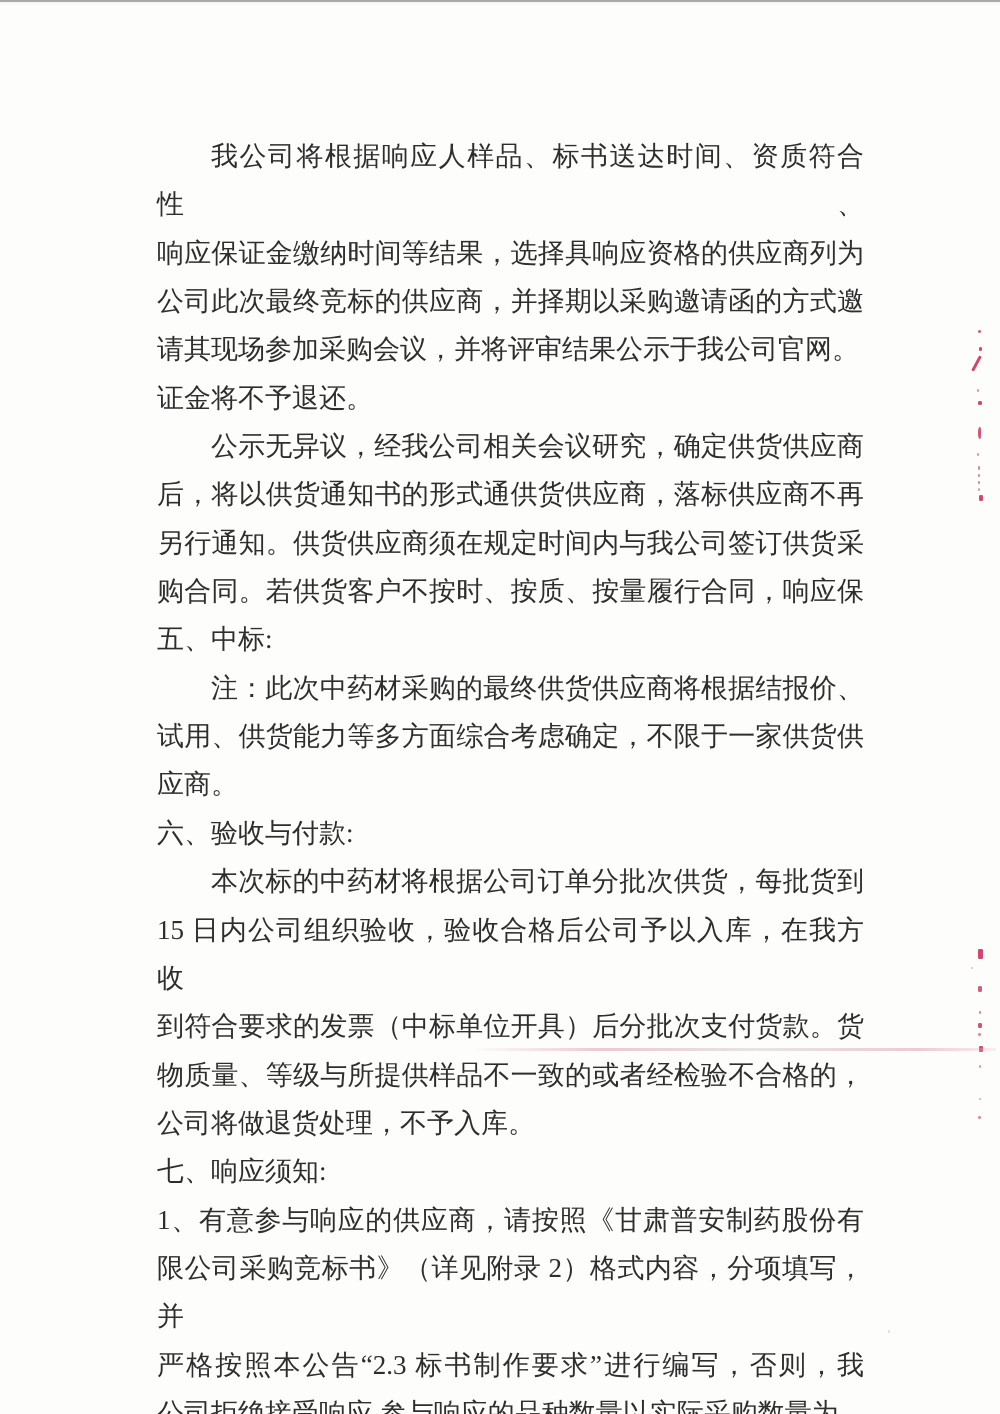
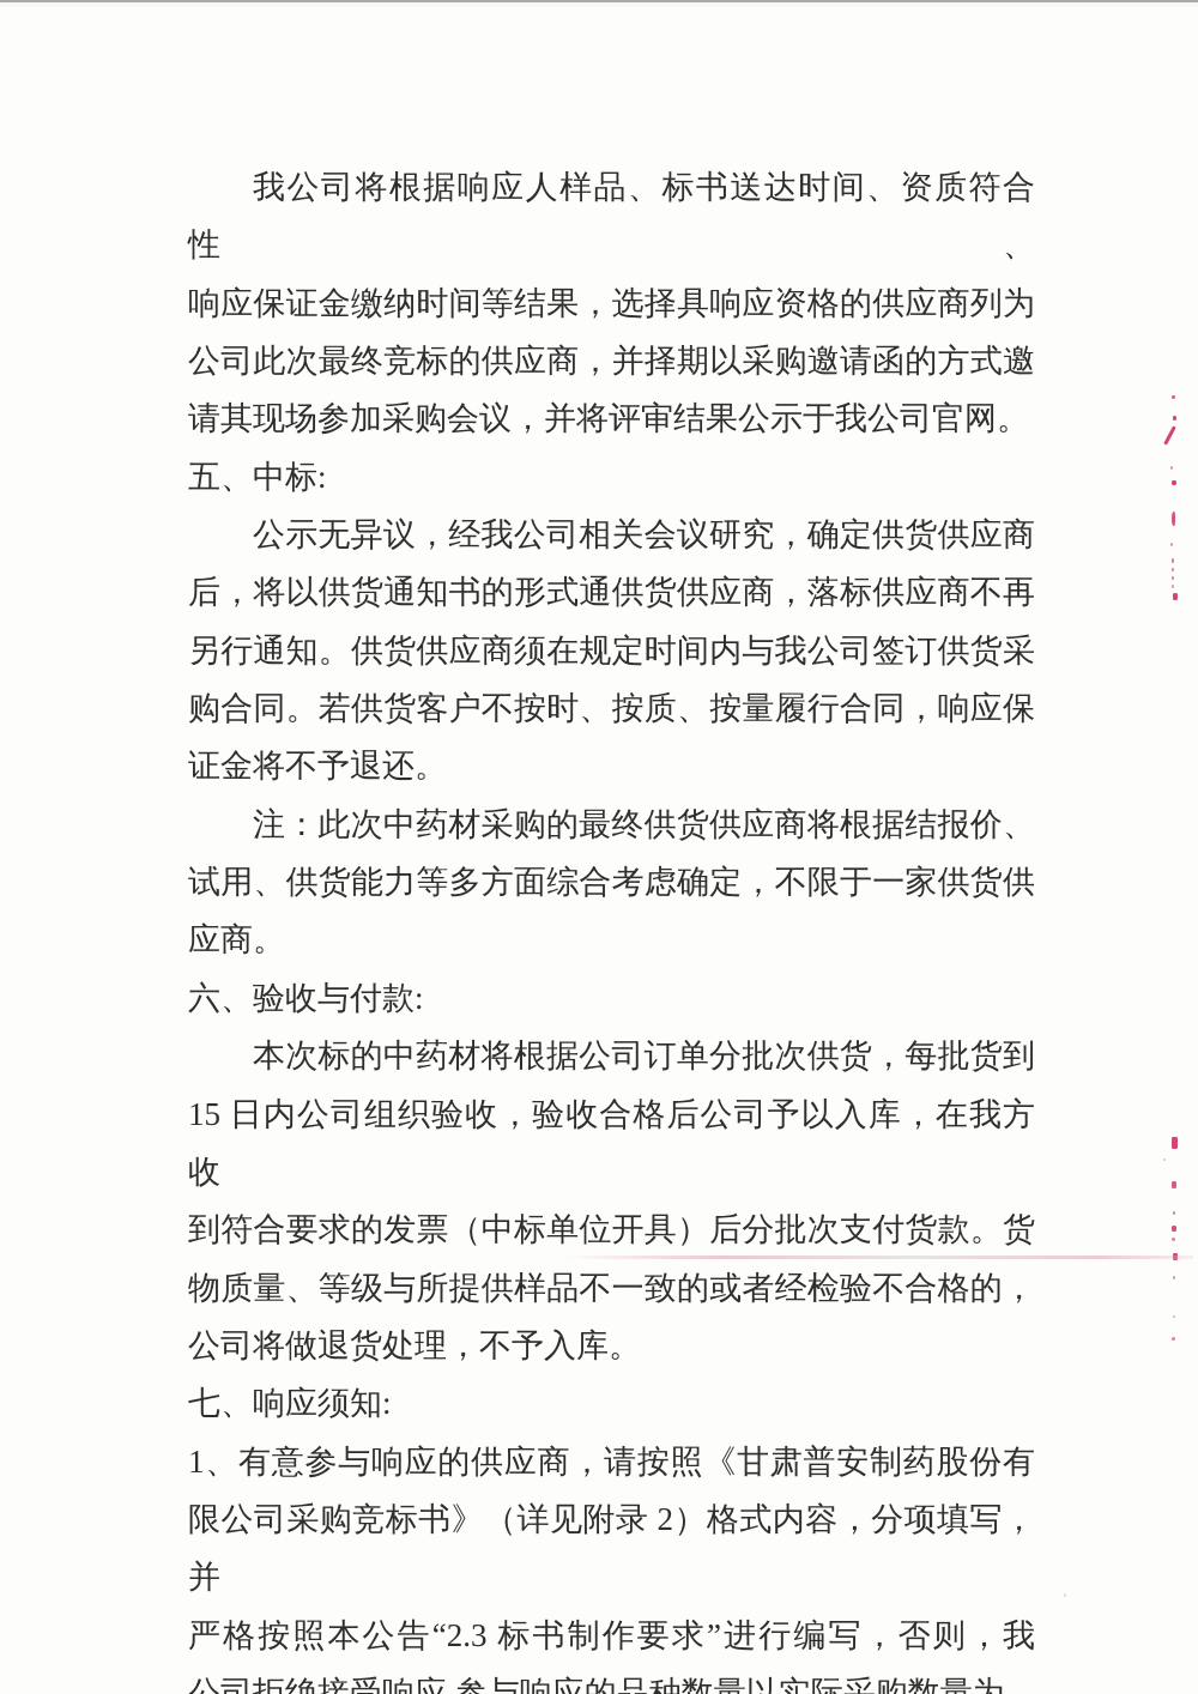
  我公司将根据响应人样品、标书送达时间、资质符合性、
  响应保证金缴纳时间等结果，选择具响应资格的供应商列为
  公司此次最终竞标的供应商，并择期以采购邀请函的方式邀
  请其现场参加采购会议，并将评审结果公示于我公司官网。
- 证金将不予退还。
+ 五、中标:
  公示无异议，经我公司相关会议研究，确定供货供应商
  后，将以供货通知书的形式通供货供应商，落标供应商不再
  另行通知。供货供应商须在规定时间内与我公司签订供货采
  购合同。若供货客户不按时、按质、按量履行合同，响应保
- 五、中标:
+ 证金将不予退还。
  注：此次中药材采购的最终供货供应商将根据结报价、
  试用、供货能力等多方面综合考虑确定，不限于一家供货供
  应商。
  六、验收与付款:
  本次标的中药材将根据公司订单分批次供货，每批货到
  15 日内公司组织验收，验收合格后公司予以入库，在我方收
  到符合要求的发票（中标单位开具）后分批次支付货款。货
  物质量、等级与所提供样品不一致的或者经检验不合格的，
  公司将做退货处理，不予入库。
  七、响应须知:
  1、有意参与响应的供应商，请按照《甘肃普安制药股份有
  限公司采购竞标书》（详见附录 2）格式内容，分项填写，并
  严格按照本公告“2.3 标书制作要求”进行编写，否则，我
  公司拒绝接受响应,参与响应的品种数量以实际采购数量为
